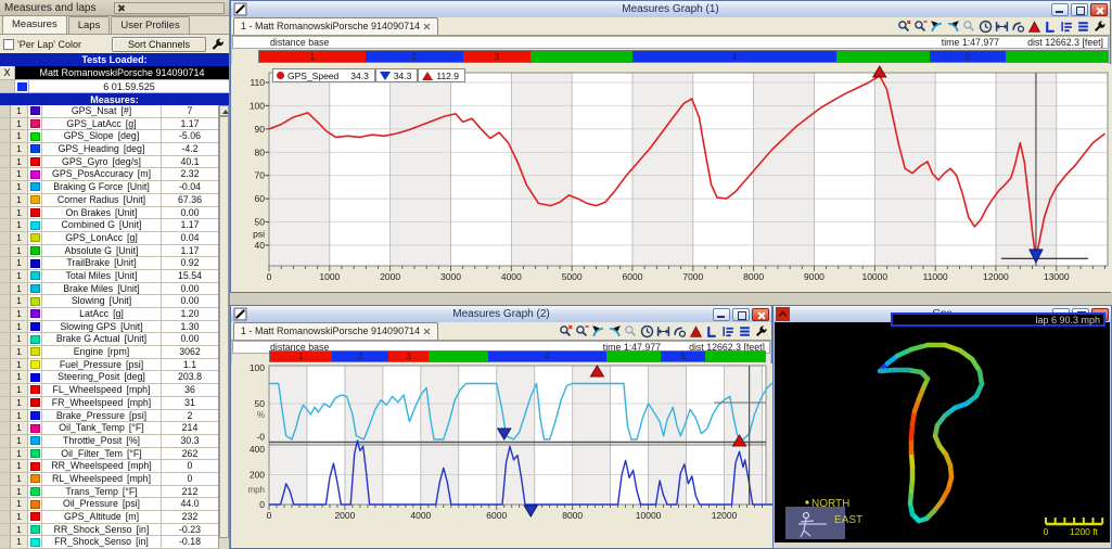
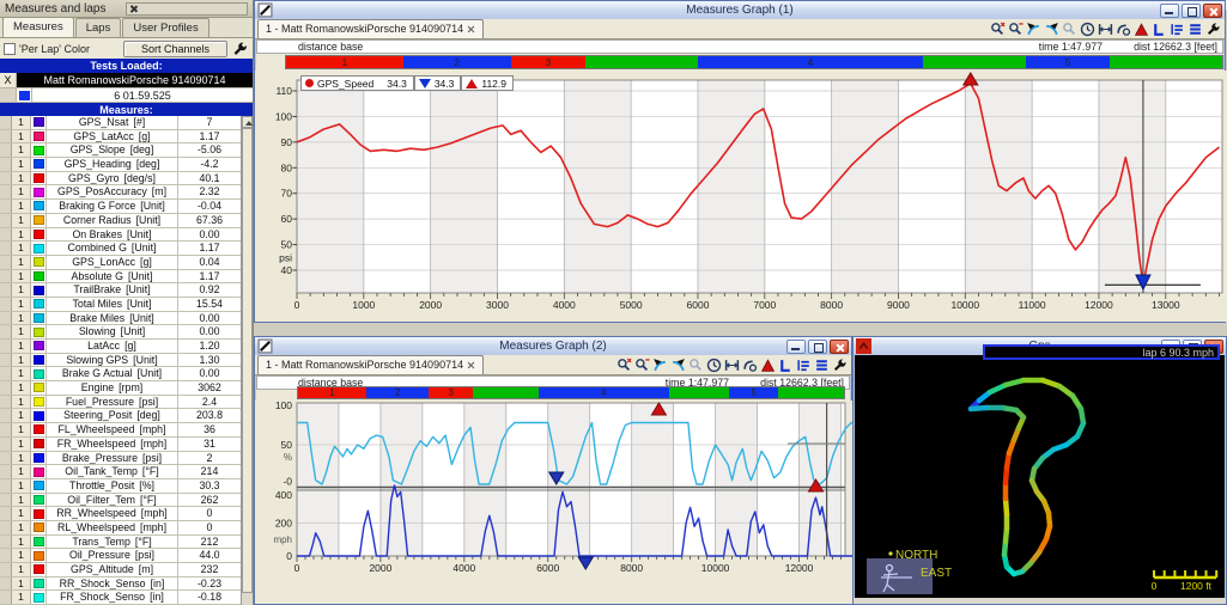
  Measures and laps
  Measures
  Laps
  User Profiles
  'Per Lap' Color
  Sort Channels
  Tests Loaded:
  X
  Matt RomanowskiPorsche 914090714
  6 01.59.525
  Measures:
  1
  GPS_Nsat [#]
  7
  1
  GPS_LatAcc [g]
  1.17
  1
  GPS_Slope [deg]
  -5.06
  1
  GPS_Heading [deg]
  -4.2
  1
  GPS_Gyro [deg/s]
  40.1
  1
  GPS_PosAccuracy [m]
  2.32
  1
  Braking G Force [Unit]
  -0.04
  1
  Corner Radius [Unit]
  67.36
  1
  On Brakes [Unit]
  0.00
  1
  Combined G [Unit]
  1.17
  1
  GPS_LonAcc [g]
  0.04
  1
  Absolute G [Unit]
  1.17
  1
  TrailBrake [Unit]
  0.92
  1
  Total Miles [Unit]
  15.54
  1
  Brake Miles [Unit]
  0.00
  1
  Slowing [Unit]
  0.00
  1
  LatAcc [g]
  1.20
  1
  Slowing GPS [Unit]
  1.30
  1
  Brake G Actual [Unit]
  0.00
  1
  Engine [rpm]
  3062
  1
  Fuel_Pressure [psi]
- 1.1
+ 2.4
  1
  Steering_Posit [deg]
  203.8
  1
  FL_Wheelspeed [mph]
  36
  1
  FR_Wheelspeed [mph]
  31
  1
  Brake_Pressure [psi]
  2
  1
  Oil_Tank_Temp [°F]
  214
  1
  Throttle_Posit [%]
  30.3
  1
  Oil_Filter_Tem [°F]
  262
  1
  RR_Wheelspeed [mph]
  0
  1
  RL_Wheelspeed [mph]
  0
  1
  Trans_Temp [°F]
  212
  1
  Oil_Pressure [psi]
  44.0
  1
  GPS_Altitude [m]
  232
  1
  RR_Shock_Senso [in]
  -0.23
  1
  FR_Shock_Senso [in]
  -0.18
  Measures Graph (1)
  1 - Matt RomanowskiPorsche 914090714
  distance base
  time 1:47.977
  dist 12662.3 [feet]
  1
  2
  3
  4
  5
  110
  100
  90
  80
  70
  60
  50
  40
  psi
  0
  1000
  2000
  3000
  4000
  5000
  6000
  7000
  8000
  9000
  10000
  11000
  12000
  13000
  GPS_Speed
  34.3
  34.3
  112.9
  Measures Graph (2)
  1 - Matt RomanowskiPorsche 914090714
  distance base
  time 1:47.977
  dist 12662.3 [feet]
  1
  2
  3
  4
  5
  100
  50
  %
  -0
  400
  200
  mph
  0
  0
  2000
  4000
  6000
  8000
  10000
  12000
  NORTH
  EAST
  0
  1200 ft
  lap 6 90.3 mph
